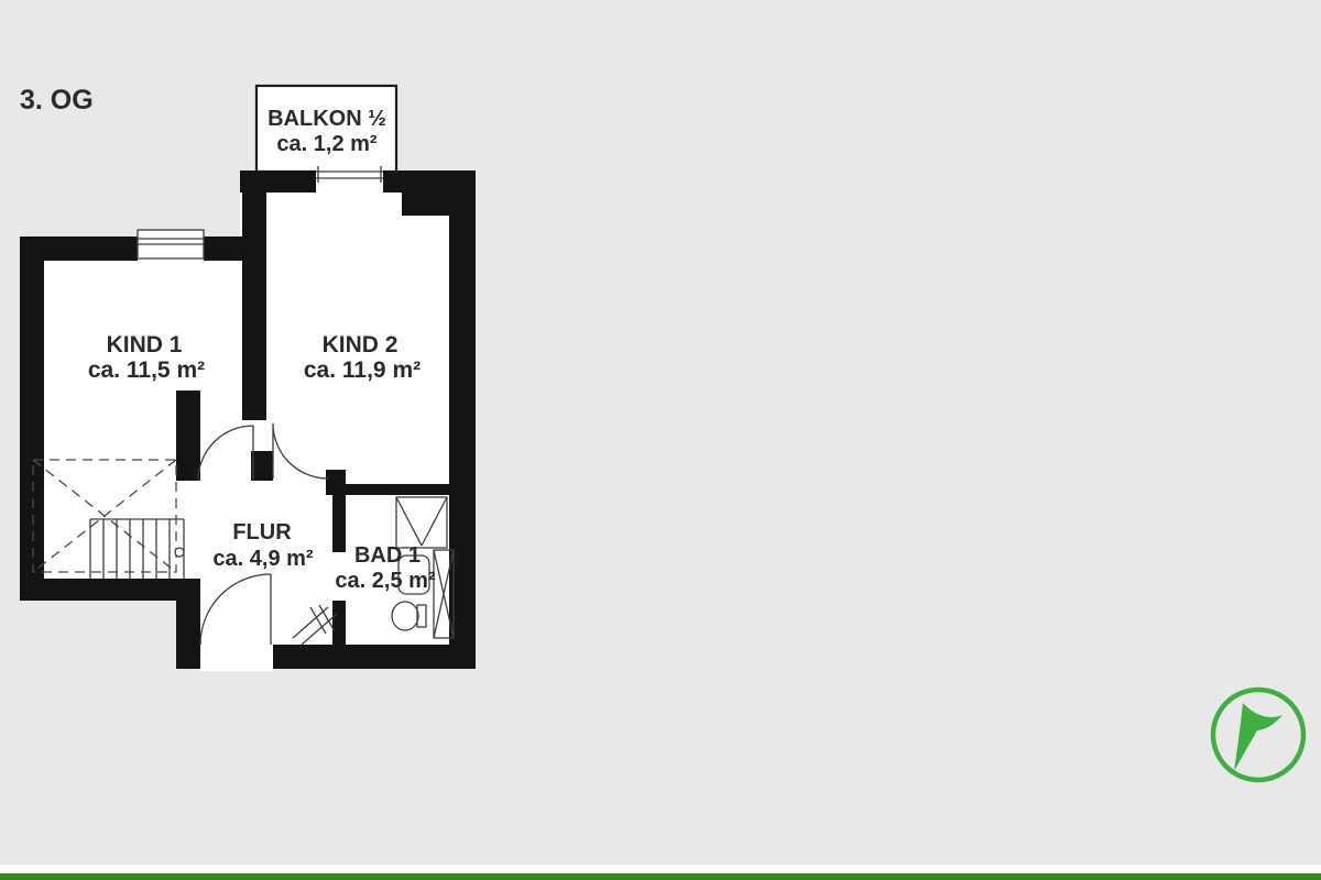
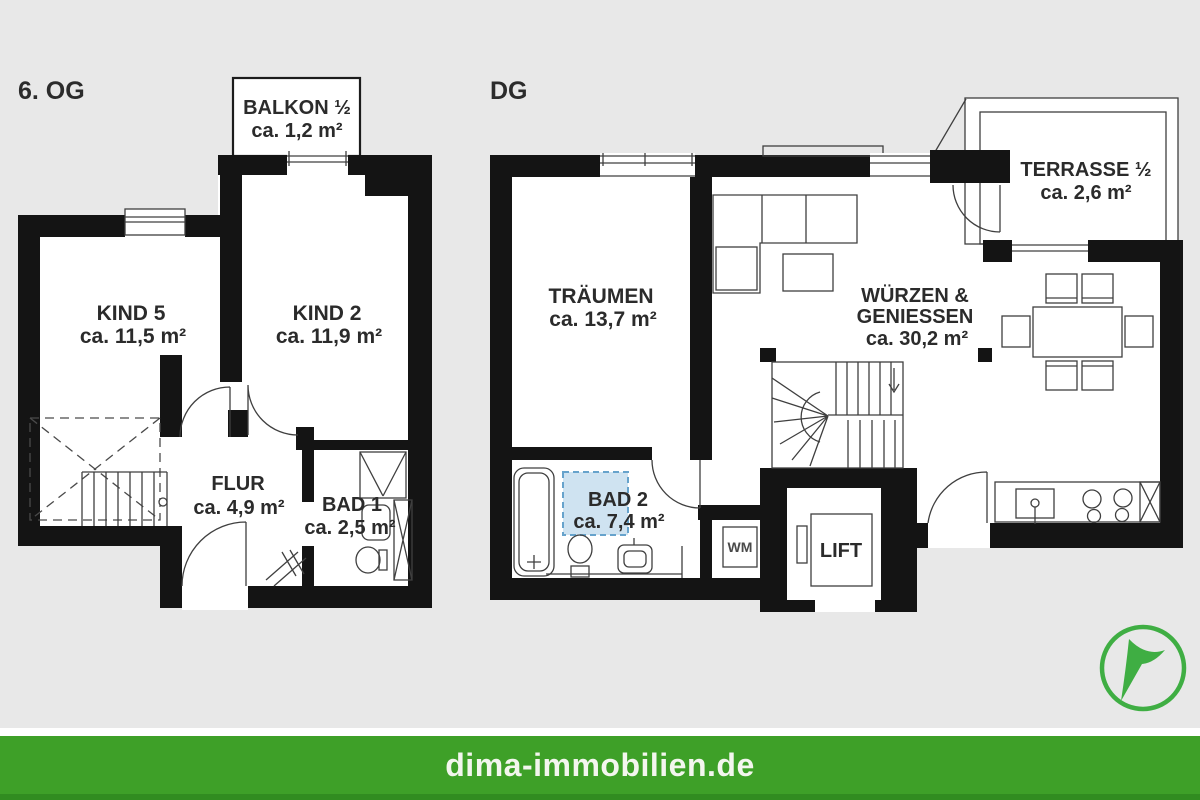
- 3. OG
+ 6. OG
  BALKON ½
  ca. 1,2 m²
- KIND 1
+ KIND 5
  ca. 11,5 m²
  KIND 2
  ca. 11,9 m²
  FLUR
  ca. 4,9 m²
  BAD 1
  ca. 2,5 m²
+ DG
+ LIFT
+ WM
+ TRÄUMEN
+ ca. 13,7 m²
+ WÜRZEN &
+ GENIESSEN
+ ca. 30,2 m²
+ TERRASSE ½
+ ca. 2,6 m²
+ BAD 2
+ ca. 7,4 m²
+ dima-immobilien.de
